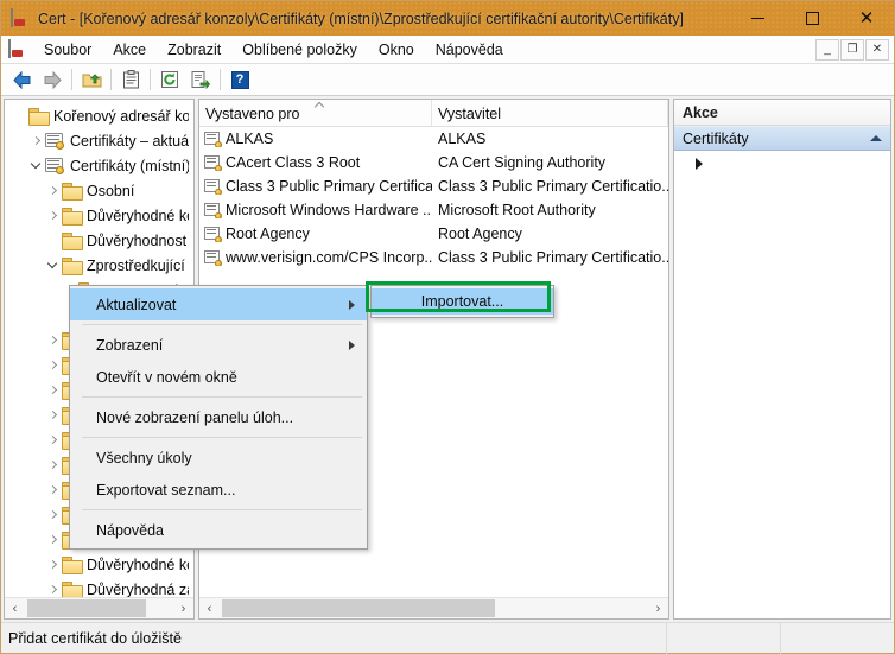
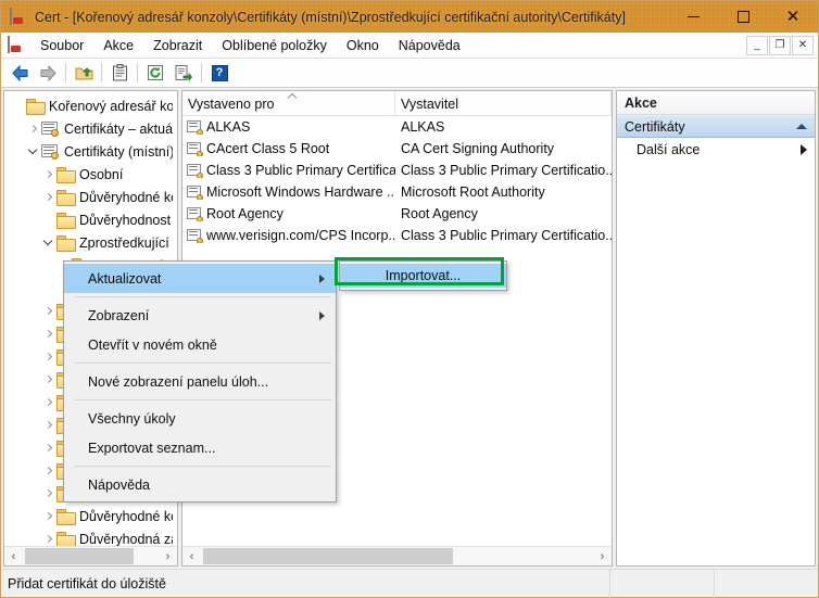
  Cert - [Kořenový adresář konzoly\Certifikáty (místní)\Zprostředkující certifikační autority\Certifikáty]
  ✕
  Soubor
  Akce
  Zobrazit
  Oblíbené položky
  Okno
  Nápověda
  _
  ❐
  ✕
  ?
  Kořenový adresář ko
  Certifikáty – aktuá
  Certifikáty (místní)
  Osobní
  Důvěryhodné k
  Důvěryhodnost
  Zprostředkující
  Důvěryhodné k
  Důvěryhodná z
  ‹
  ›
  Vystaveno pro
  Vystavitel
  ALKAS
  ALKAS
- CAcert Class 3 Root
+ CAcert Class 5 Root
  CA Cert Signing Authority
  Class 3 Public Primary Certifica
  Class 3 Public Primary Certificatio..
  Microsoft Windows Hardware ..
  Microsoft Root Authority
  Root Agency
  Root Agency
  www.verisign.com/CPS Incorp..
  Class 3 Public Primary Certificatio..
  ‹
  ›
  Akce
  Certifikáty
+ Další akce
  Aktualizovat
  Zobrazení
  Otevřít v novém okně
  Nové zobrazení panelu úloh...
  Všechny úkoly
  Exportovat seznam...
  Nápověda
  Importovat...
  Přidat certifikát do úložiště
